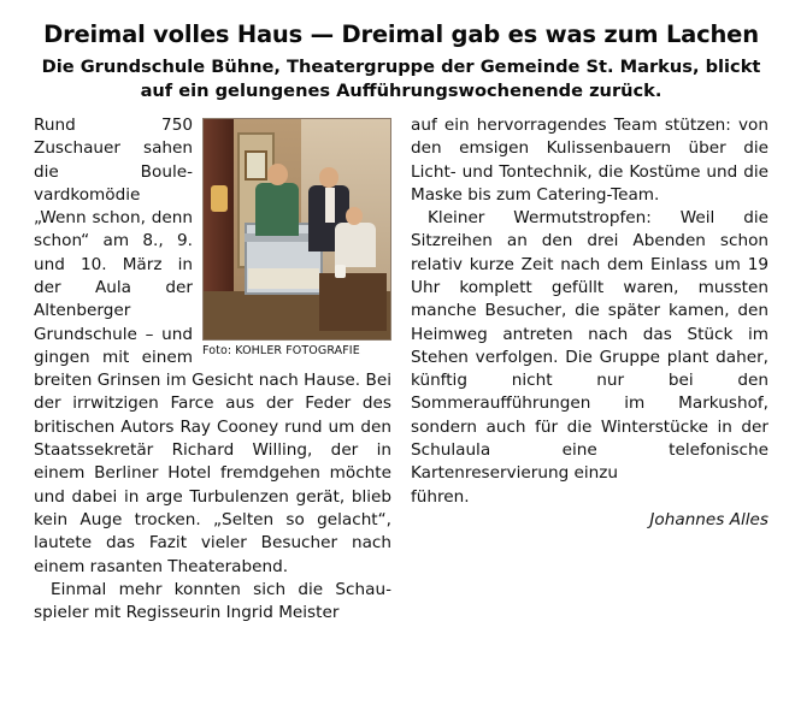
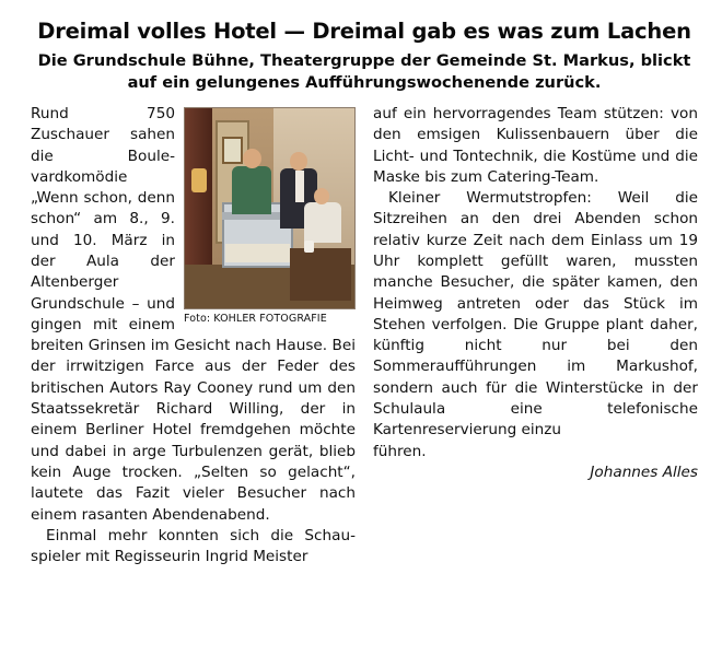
- Dreimal volles Haus — Dreimal gab es was zum Lachen
+ Dreimal volles Hotel — Dreimal gab es was zum Lachen
  Die Grundschule Bühne, Theatergruppe der Gemeinde St. Markus, blickt auf ein gelungenes Aufführungswochenende zurück.
  Foto: KOHLER FOTOGRAFIE
- Rund 750 Zuschauer sahen die Boule­vardkomödie „Wenn schon, denn schon“ am 8., 9. und 10. März in der Aula der Altenberger Grundschule – und gingen mit einem breiten Grinsen im Gesicht nach Hause. Bei der irr­witzigen Farce aus der Feder des briti­schen Autors Ray Cooney rund um den Staatssekretär Richard Willing, der in einem Berliner Hotel fremdgehen möchte und dabei in arge Turbulenzen gerät, blieb kein Auge trocken. „Selten so gelacht“, lautete das Fazit vieler Be­sucher nach einem rasanten Theater­abend.
+ Rund 750 Zuschauer sahen die Boule­vardkomödie „Wenn schon, denn schon“ am 8., 9. und 10. März in der Aula der Altenberger Grundschule – und gingen mit einem breiten Grinsen im Gesicht nach Hause. Bei der irr­witzigen Farce aus der Feder des briti­schen Autors Ray Cooney rund um den Staatssekretär Richard Willing, der in einem Berliner Hotel fremdgehen möchte und dabei in arge Turbulenzen gerät, blieb kein Auge trocken. „Selten so gelacht“, lautete das Fazit vieler Be­sucher nach einem rasanten Abenden­abend.
  Einmal mehr konnten sich die Schau­spieler mit Regisseurin Ingrid Meister
  auf ein hervorragendes Team stützen: von den emsigen Kulissenbauern über die Licht- und Ton­technik, die Kostü­me und die Maske bis zum Catering-Team.
- Kleiner Wermuts­tropfen: Weil die Sitzreihen an den drei Abenden schon relativ kurze Zeit nach dem Einlass um 19 Uhr komplett gefüllt waren, mussten manche Besu­cher, die später kamen, den Heimweg antreten nach das Stück im Stehen ver­folgen. Die Gruppe plant daher, künftig nicht nur bei den Sommeraufführungen im Markushof, sondern auch für die Winterstücke in der Schulaula eine telefonische Kartenreservierung einzu­
+ Kleiner Wermuts­tropfen: Weil die Sitzreihen an den drei Abenden schon relativ kurze Zeit nach dem Einlass um 19 Uhr komplett gefüllt waren, mussten manche Besu­cher, die später kamen, den Heimweg antreten oder das Stück im Stehen ver­folgen. Die Gruppe plant daher, künftig nicht nur bei den Sommeraufführungen im Markushof, sondern auch für die Winterstücke in der Schulaula eine telefonische Kartenreservierung einzu­
  führen.
  Johannes Alles
